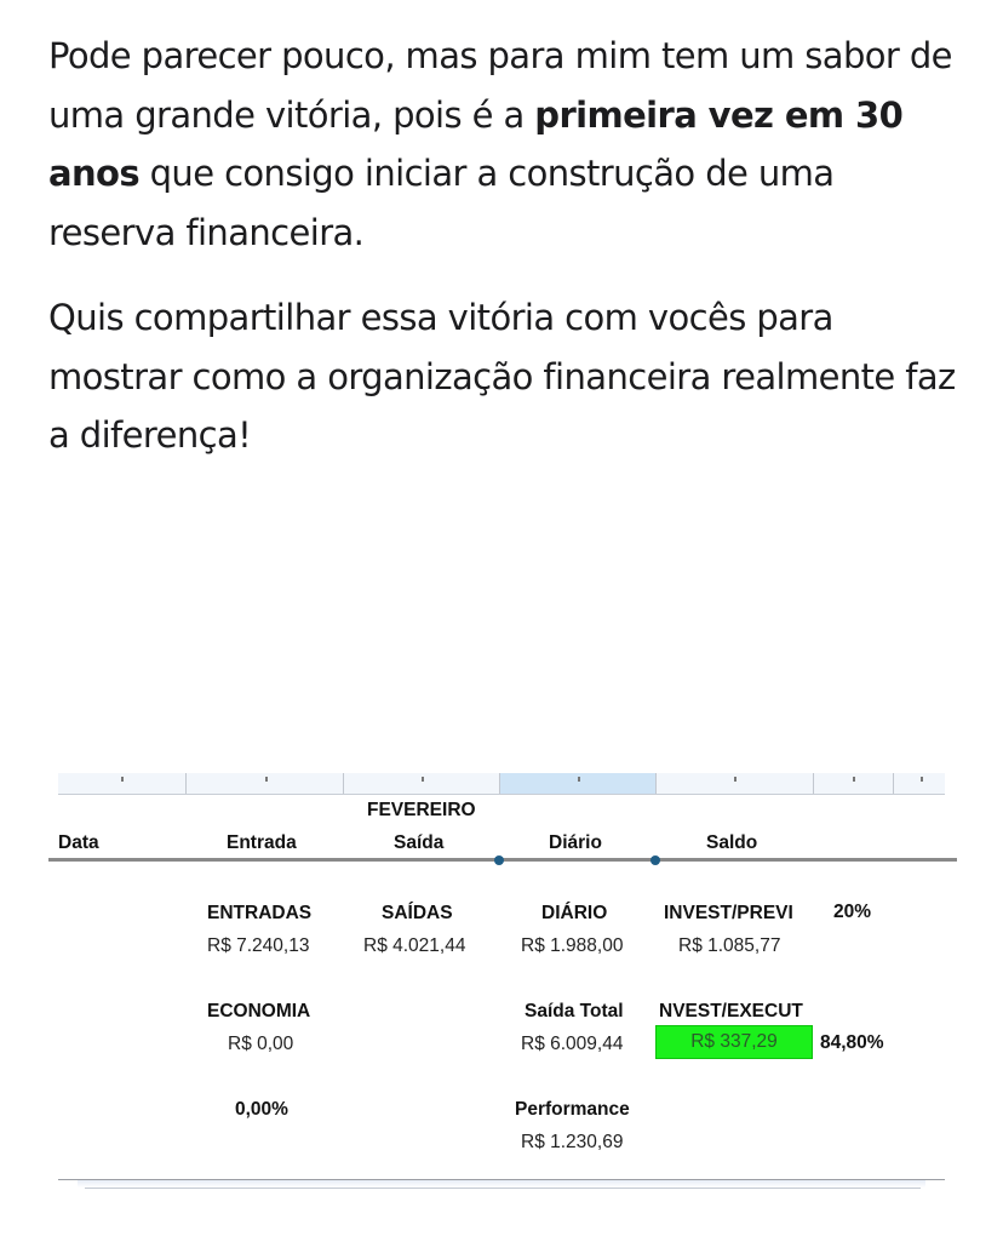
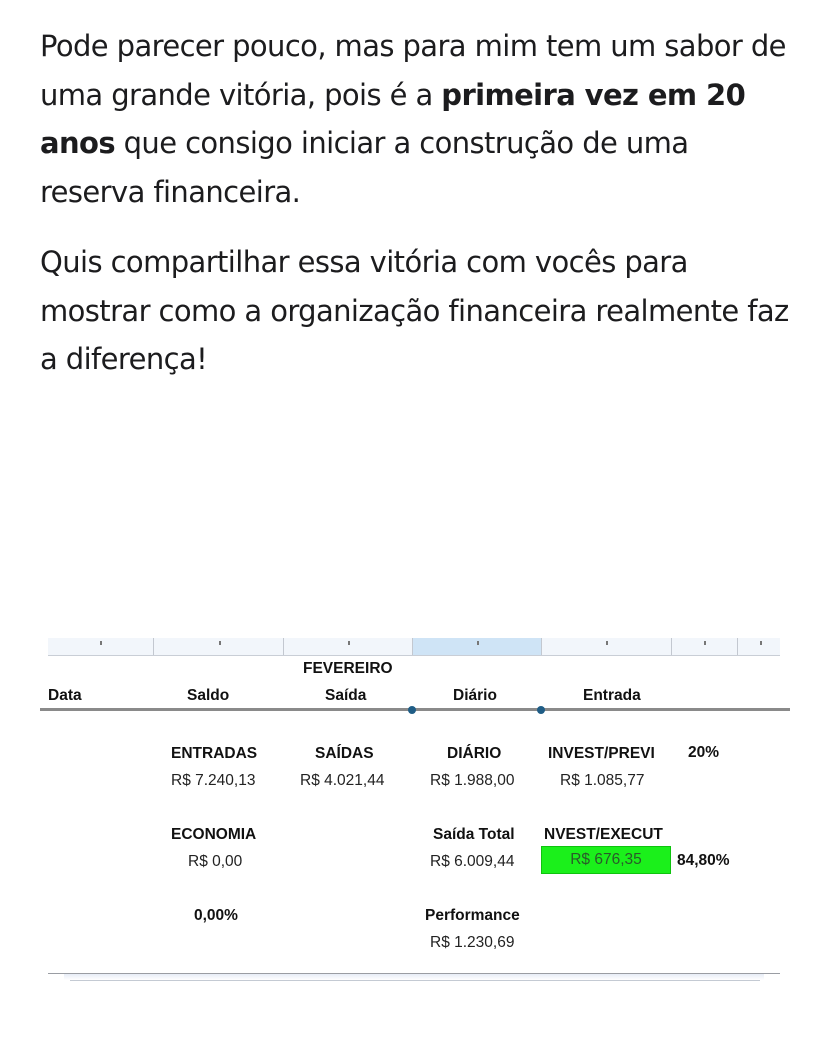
- Pode parecer pouco, mas para mim tem um sabor de uma grande vitória, pois é a primeira vez em 30 anos que consigo iniciar a construção de uma reserva financeira.
+ Pode parecer pouco, mas para mim tem um sabor de uma grande vitória, pois é a primeira vez em 20 anos que consigo iniciar a construção de uma reserva financeira.
  Quis compartilhar essa vitória com vocês para mostrar como a organização financeira realmente faz a diferença!
  FEVEREIRO
  Data
- Entrada
+ Saldo
  Saída
  Diário
- Saldo
+ Entrada
  ENTRADAS
  R$ 7.240,13
  SAÍDAS
  R$ 4.021,44
  DIÁRIO
  R$ 1.988,00
  INVEST/PREVI
  R$ 1.085,77
  20%
  ECONOMIA
  R$ 0,00
  Saída Total
  R$ 6.009,44
  NVEST/EXECUT
- R$ 337,29
+ R$ 676,35
  84,80%
  0,00%
  Performance
  R$ 1.230,69
